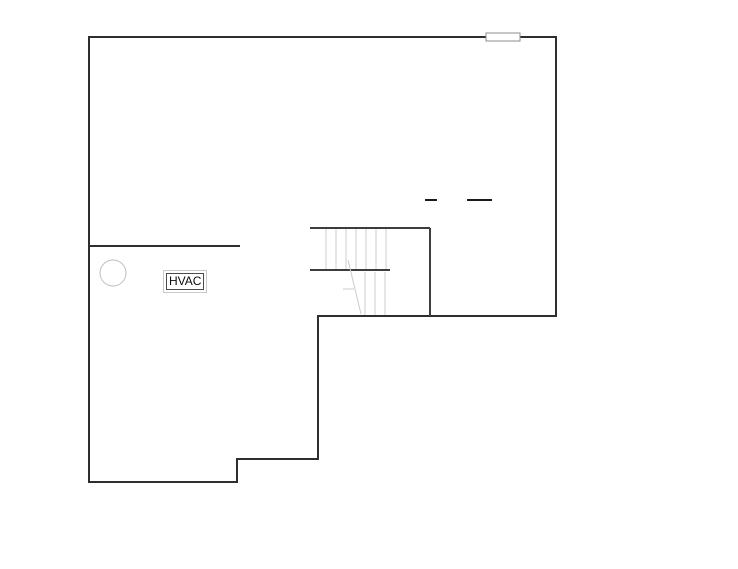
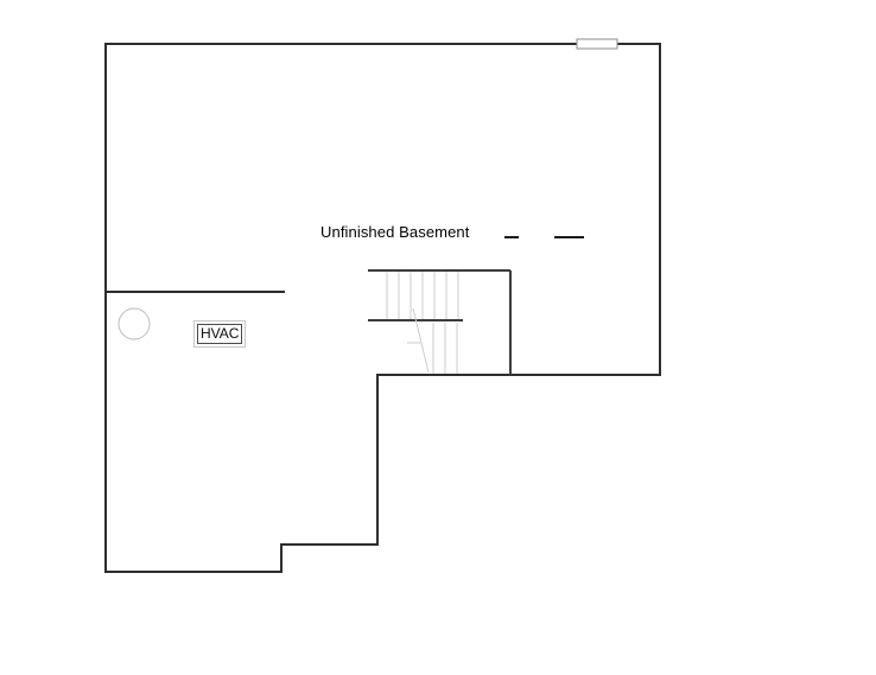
+ Unfinished Basement
  HVAC
